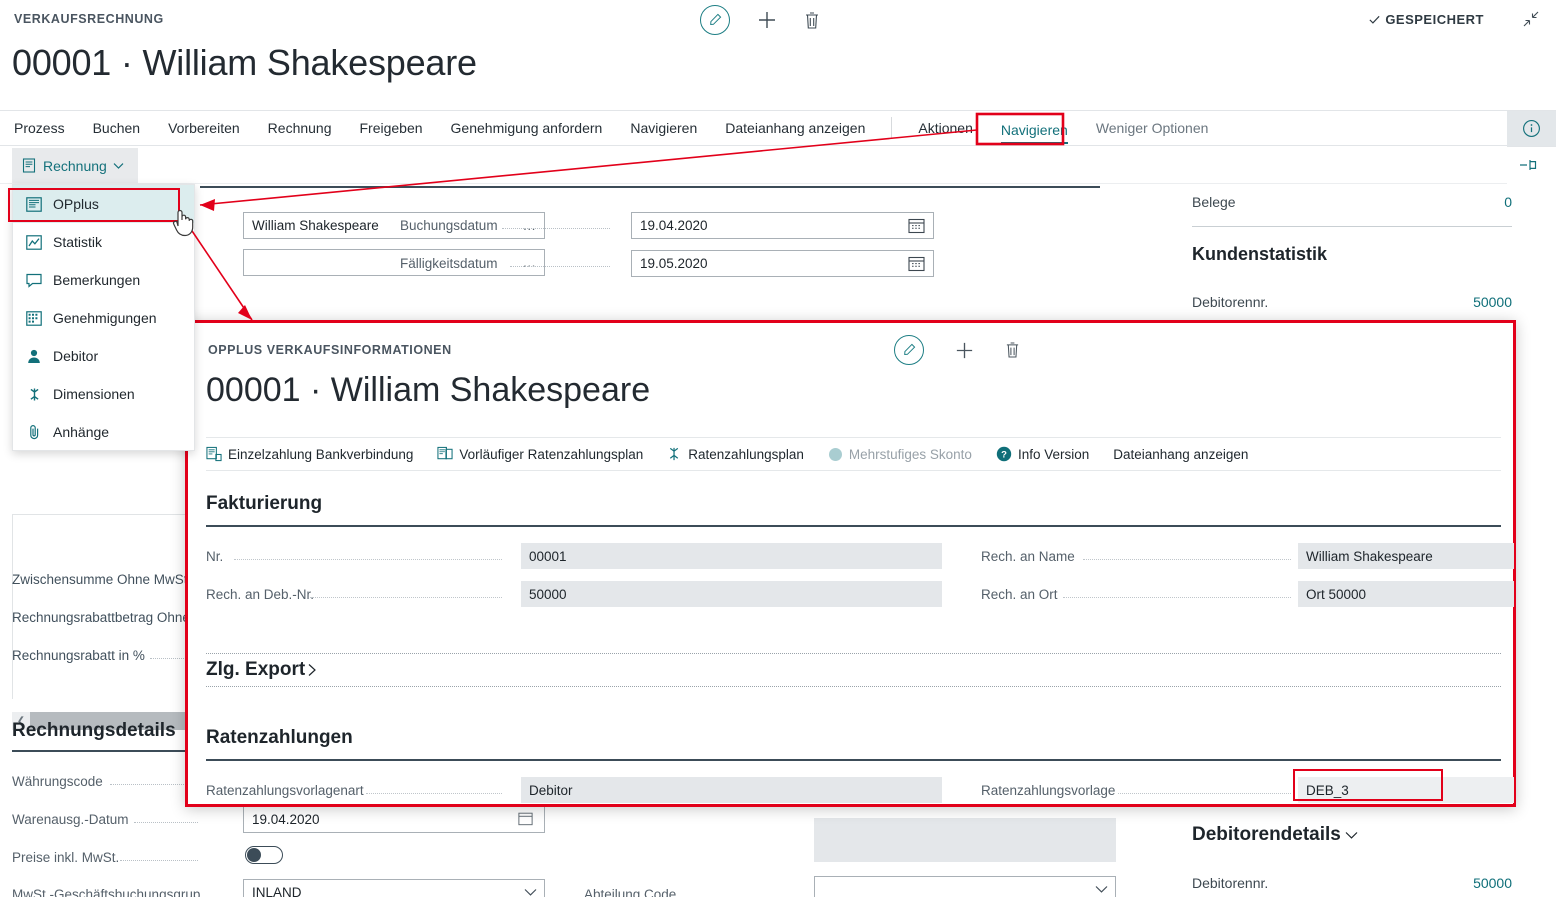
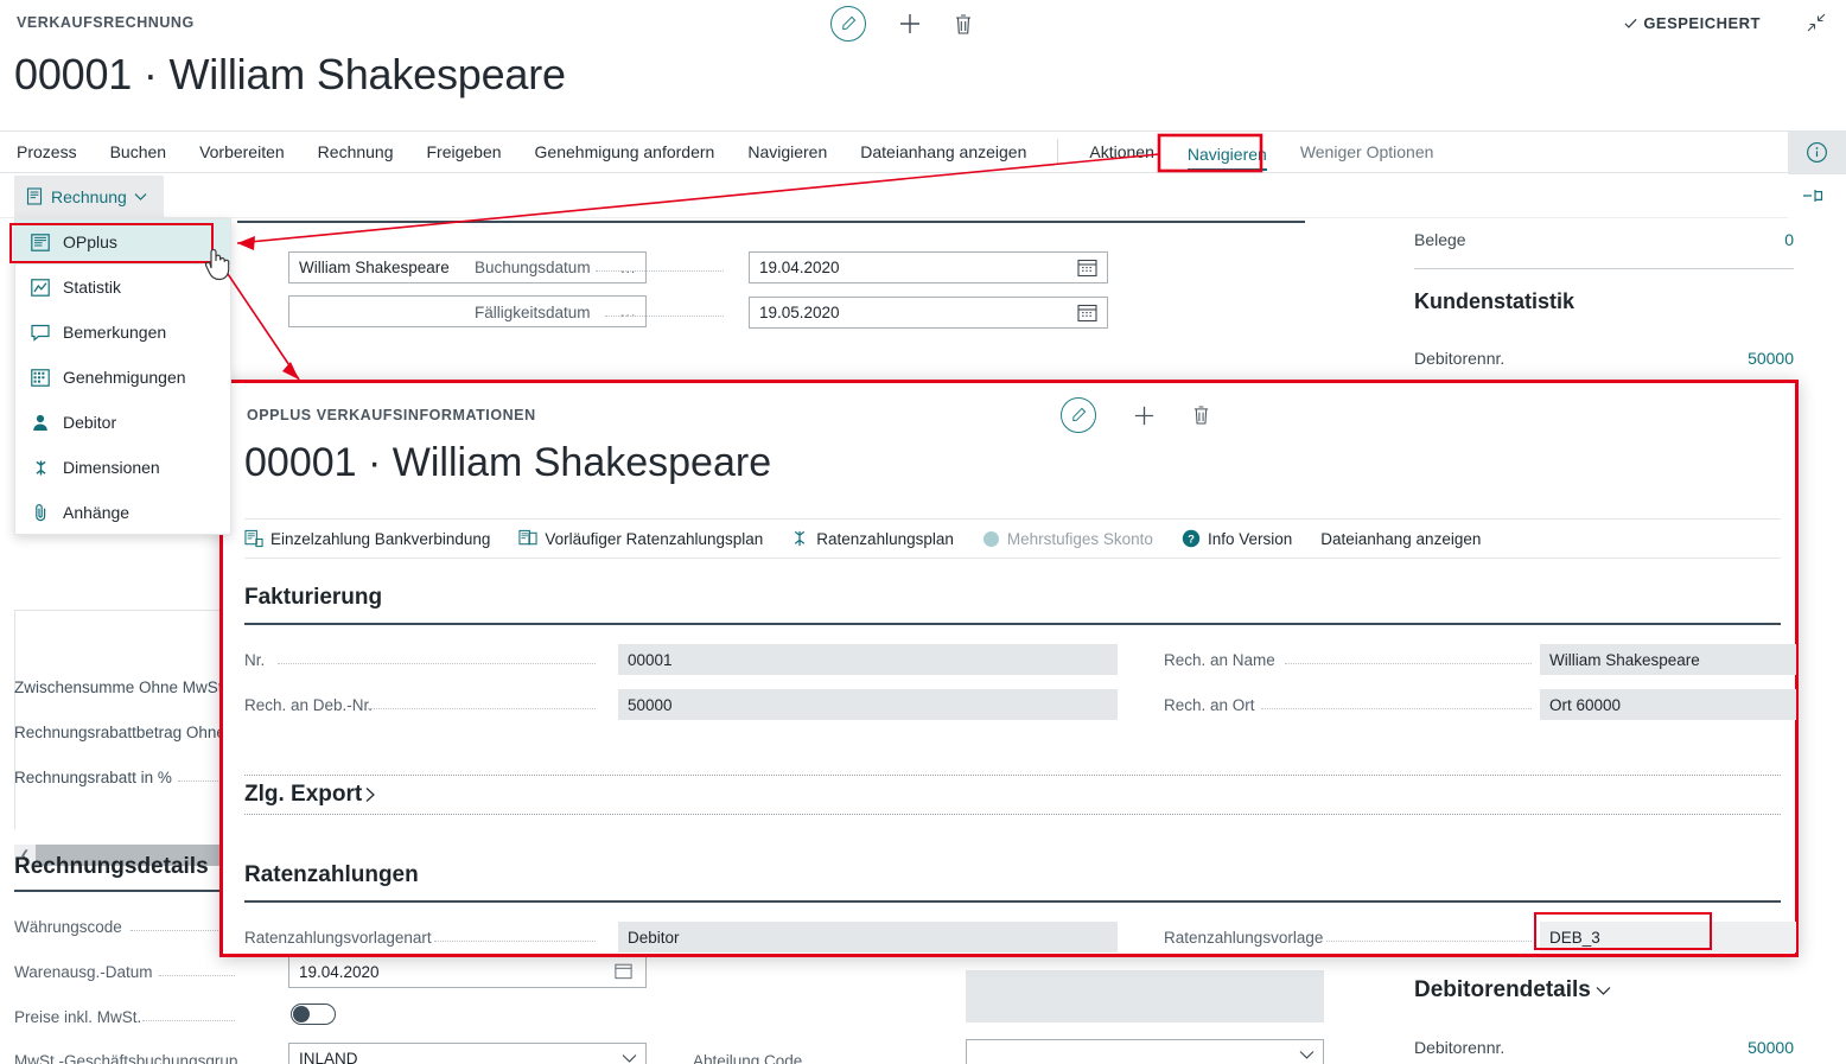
  VERKAUFSRECHNUNG
  00001 · William Shakespeare
  GESPEICHERT
  Prozess
  Buchen
  Vorbereiten
  Rechnung
  Freigeben
  Genehmigung anfordern
  Navigieren
  Dateianhang anzeigen
  Aktionen
  Navigiere
  Weniger Optionen
  Rechnung
  William Shakespeare
  …
  …
  Buchungsdatum
  19.04.2020
  Fälligkeitsdatum
  19.05.2020
  ❮
  Zwischensumme Ohne MwS
  Rechnungsrabattbetrag Ohn
  Rechnungsrabatt in %
  Rechnungsdetails
  Währungscode
  Warenausg.-Datum
  19.04.2020
  Preise inkl. MwSt.
  MwSt.-Geschäftsbuchungsgrup...
  INLAND
  Abteilung Code
  Belege
  0
  Kundenstatistik
  Debitorennr.
  50000
  Debitorendetails
  Debitorennr.
  50000
  OPPLUS VERKAUFSINFORMATIONEN
  00001 · William Shakespeare
  Einzelzahlung Bankverbindung
  Vorläufiger Ratenzahlungsplan
  Ratenzahlungsplan
  Mehrstufiges Skonto
  ?
  Info Version
  Dateianhang anzeigen
  Fakturierung
  Nr.
  00001
  Rech. an Name
  William Shakespeare
  Rech. an Deb.-Nr.
  50000
  Rech. an Ort
- Ort 50000
+ Ort 60000
  Zlg. Export
  Ratenzahlungen
  Ratenzahlungsvorlagenart
  Debitor
  Ratenzahlungsvorlage
  DEB_3
  OPplus
  Statistik
  Bemerkungen
  Genehmigungen
  Debitor
  Dimensionen
  Anhänge
